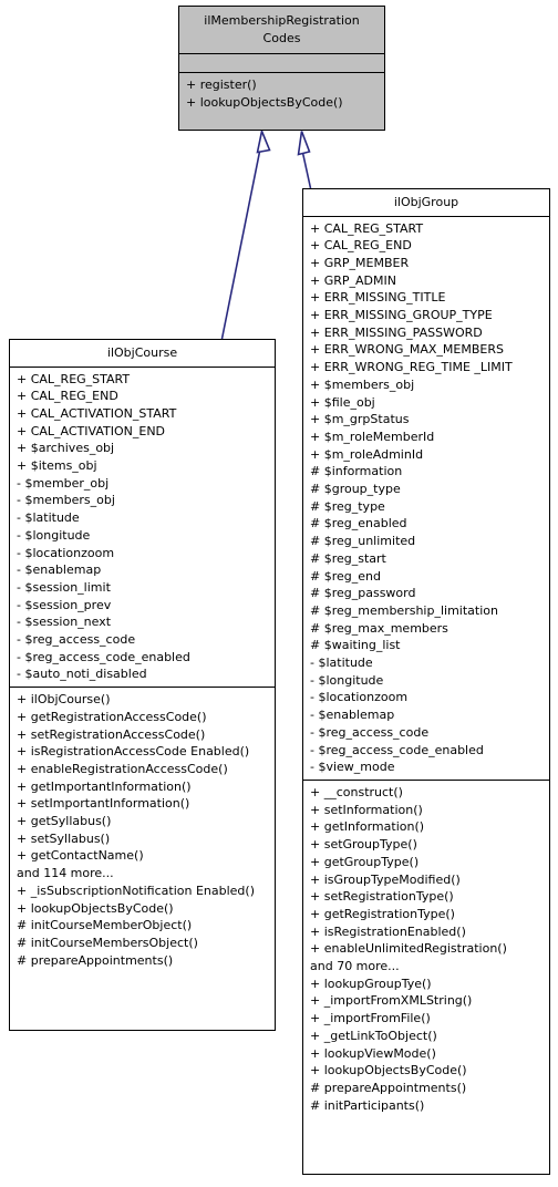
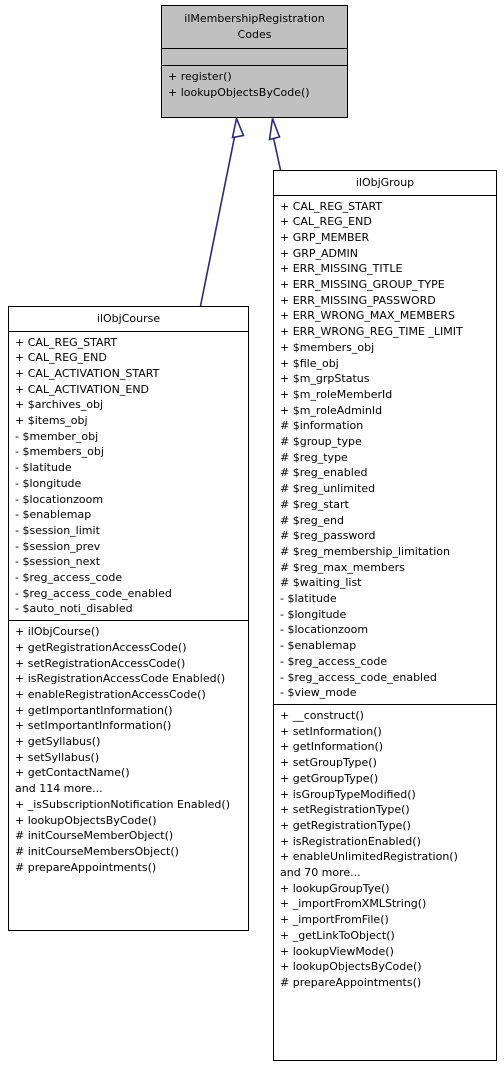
  ilMembershipRegistration
  Codes
  + register()
  + lookupObjectsByCode()
  ilObjCourse
  + CAL_REG_START
  + CAL_REG_END
  + CAL_ACTIVATION_START
  + CAL_ACTIVATION_END
  + $archives_obj
  + $items_obj
  - $member_obj
  - $members_obj
  - $latitude
  - $longitude
  - $locationzoom
  - $enablemap
  - $session_limit
  - $session_prev
  - $session_next
  - $reg_access_code
  - $reg_access_code_enabled
  - $auto_noti_disabled
  + ilObjCourse()
  + getRegistrationAccessCode()
  + setRegistrationAccessCode()
  + isRegistrationAccessCode Enabled()
  + enableRegistrationAccessCode()
  + getImportantInformation()
  + setImportantInformation()
  + getSyllabus()
  + setSyllabus()
  + getContactName()
  and 114 more...
  + _isSubscriptionNotification Enabled()
  + lookupObjectsByCode()
  # initCourseMemberObject()
  # initCourseMembersObject()
  # prepareAppointments()
  ilObjGroup
  + CAL_REG_START
  + CAL_REG_END
  + GRP_MEMBER
  + GRP_ADMIN
  + ERR_MISSING_TITLE
  + ERR_MISSING_GROUP_TYPE
  + ERR_MISSING_PASSWORD
  + ERR_WRONG_MAX_MEMBERS
  + ERR_WRONG_REG_TIME _LIMIT
  + $members_obj
  + $file_obj
  + $m_grpStatus
  + $m_roleMemberId
  + $m_roleAdminId
  # $information
  # $group_type
  # $reg_type
  # $reg_enabled
  # $reg_unlimited
  # $reg_start
  # $reg_end
  # $reg_password
  # $reg_membership_limitation
  # $reg_max_members
  # $waiting_list
  - $latitude
  - $longitude
  - $locationzoom
  - $enablemap
  - $reg_access_code
  - $reg_access_code_enabled
  - $view_mode
  + __construct()
  + setInformation()
  + getInformation()
  + setGroupType()
  + getGroupType()
  + isGroupTypeModified()
  + setRegistrationType()
  + getRegistrationType()
  + isRegistrationEnabled()
  + enableUnlimitedRegistration()
  and 70 more...
  + lookupGroupTye()
  + _importFromXMLString()
  + _importFromFile()
  + _getLinkToObject()
  + lookupViewMode()
  + lookupObjectsByCode()
  # prepareAppointments()
- # initParticipants()
